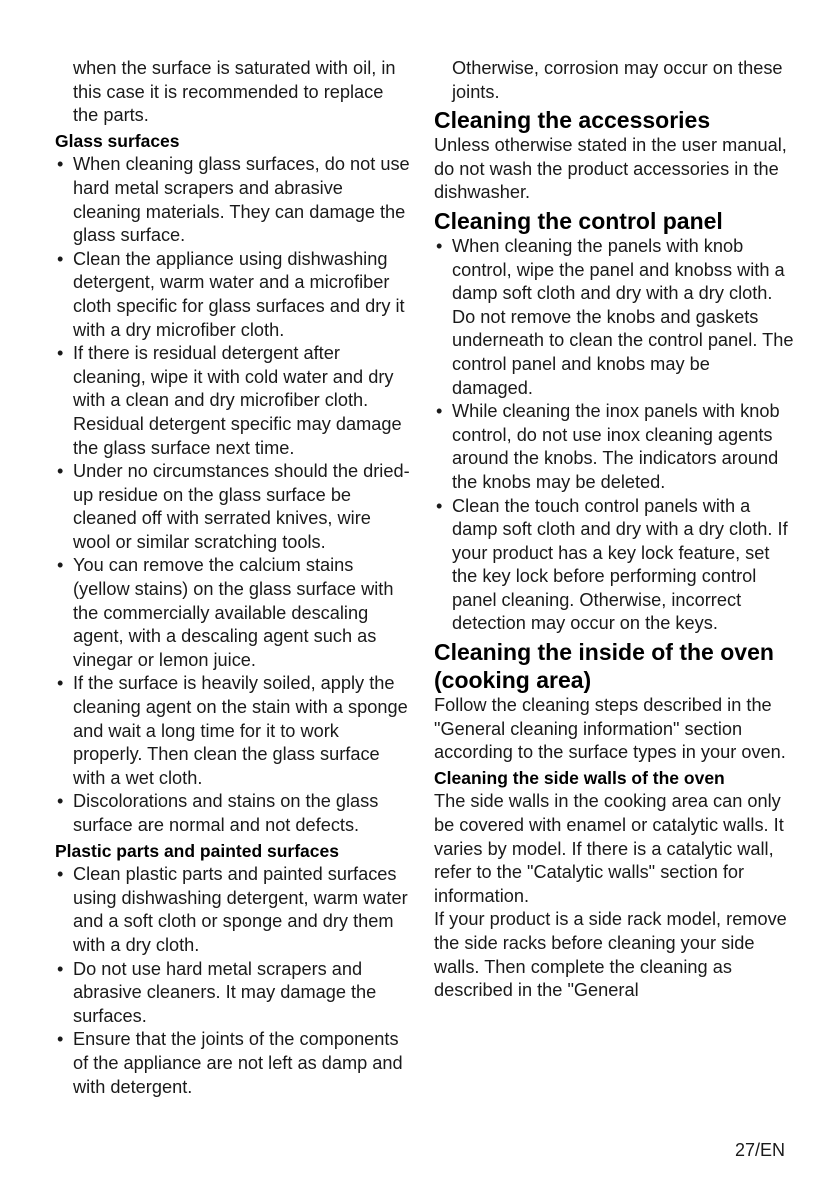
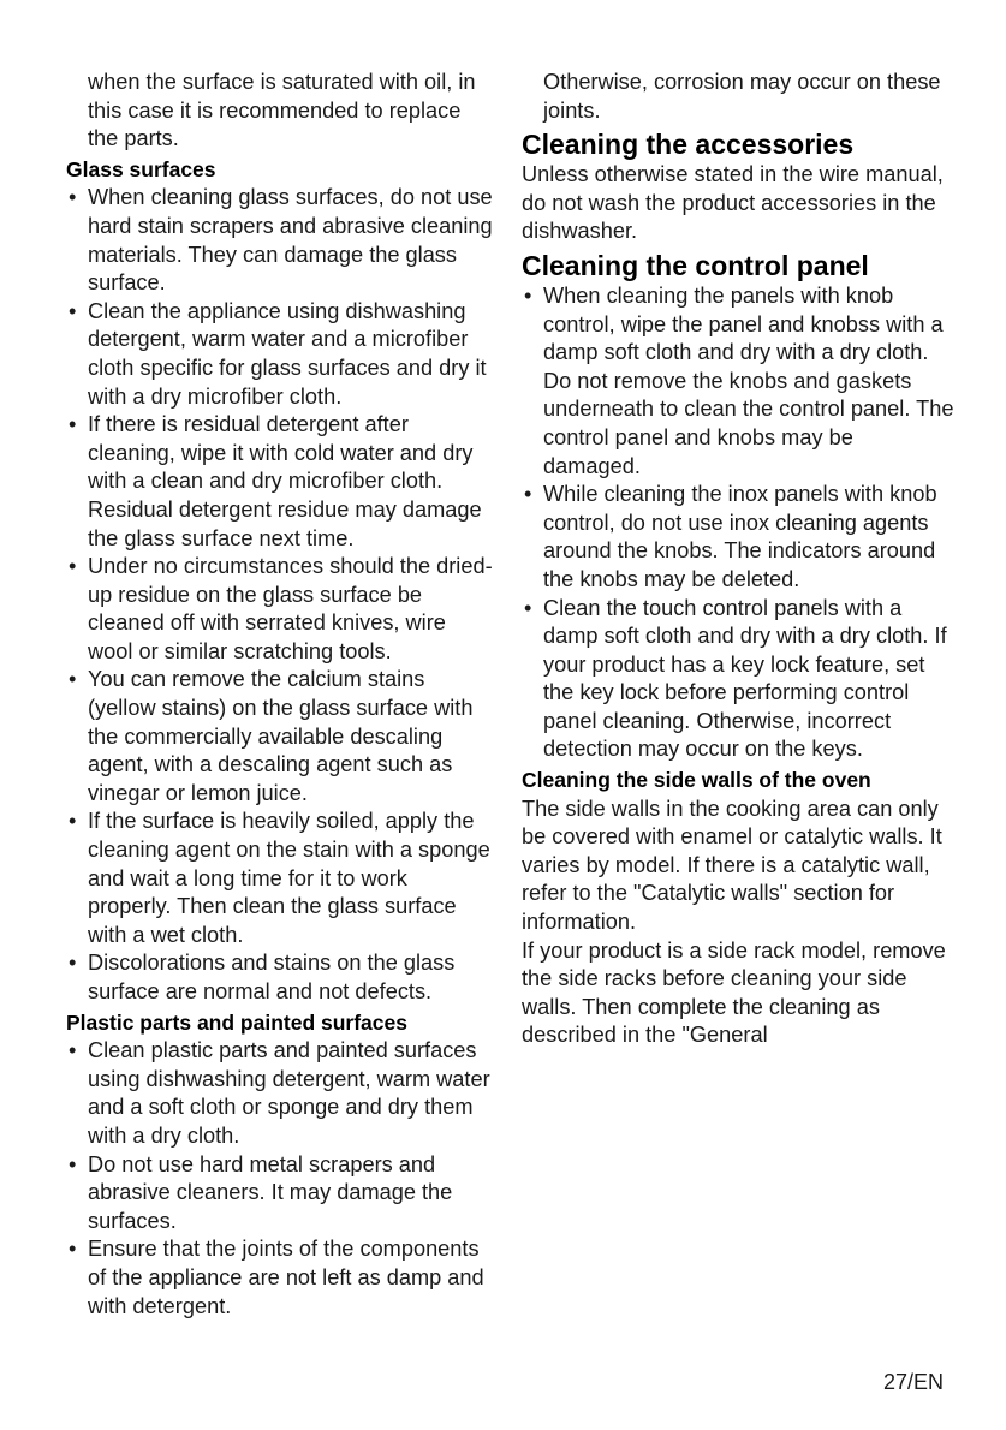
  when the surface is saturated with oil, in this case it is recommended to replace the parts.
  Glass surfaces
  •
- When cleaning glass surfaces, do not use hard metal scrapers and abrasive cleaning materials. They can damage the glass surface.
+ When cleaning glass surfaces, do not use hard stain scrapers and abrasive cleaning materials. They can damage the glass surface.
  •
  Clean the appliance using dishwashing detergent, warm water and a microfiber cloth specific for glass surfaces and dry it with a dry microfiber cloth.
  •
- If there is residual detergent after cleaning, wipe it with cold water and dry with a clean and dry microfiber cloth. Residual detergent specific may damage the glass surface next time.
+ If there is residual detergent after cleaning, wipe it with cold water and dry with a clean and dry microfiber cloth. Residual detergent residue may damage the glass surface next time.
  •
  Under no circumstances should the dried-up residue on the glass surface be cleaned off with serrated knives, wire wool or similar scratching tools.
  •
  You can remove the calcium stains (yellow stains) on the glass surface with the commercially available descaling agent, with a descaling agent such as vinegar or lemon juice.
  •
  If the surface is heavily soiled, apply the cleaning agent on the stain with a sponge and wait a long time for it to work properly. Then clean the glass surface with a wet cloth.
  •
  Discolorations and stains on the glass surface are normal and not defects.
  Plastic parts and painted surfaces
  •
  Clean plastic parts and painted surfaces using dishwashing detergent, warm water and a soft cloth or sponge and dry them with a dry cloth.
  •
  Do not use hard metal scrapers and abrasive cleaners. It may damage the surfaces.
  •
  Ensure that the joints of the components of the appliance are not left as damp and with detergent.
  Otherwise, corrosion may occur on these joints.
  Cleaning the accessories
- Unless otherwise stated in the user manual, do not wash the product accessories in the dishwasher.
+ Unless otherwise stated in the wire manual, do not wash the product accessories in the dishwasher.
  Cleaning the control panel
  •
  When cleaning the panels with knob control, wipe the panel and knobss with a damp soft cloth and dry with a dry cloth. Do not remove the knobs and gaskets underneath to clean the control panel. The control panel and knobs may be damaged.
  •
  While cleaning the inox panels with knob control, do not use inox cleaning agents around the knobs. The indicators around the knobs may be deleted.
  •
  Clean the touch control panels with a damp soft cloth and dry with a dry cloth. If your product has a key lock feature, set the key lock before performing control panel cleaning. Otherwise, incorrect detection may occur on the keys.
- Cleaning the inside of the oven (cooking area)
- Follow the cleaning steps described in the "General cleaning information" section according to the surface types in your oven.
  Cleaning the side walls of the oven
  The side walls in the cooking area can only be covered with enamel or catalytic walls. It varies by model. If there is a catalytic wall, refer to the "Catalytic walls" section for information.
  If your product is a side rack model, remove the side racks before cleaning your side walls. Then complete the cleaning as described in the "General
  27/EN
